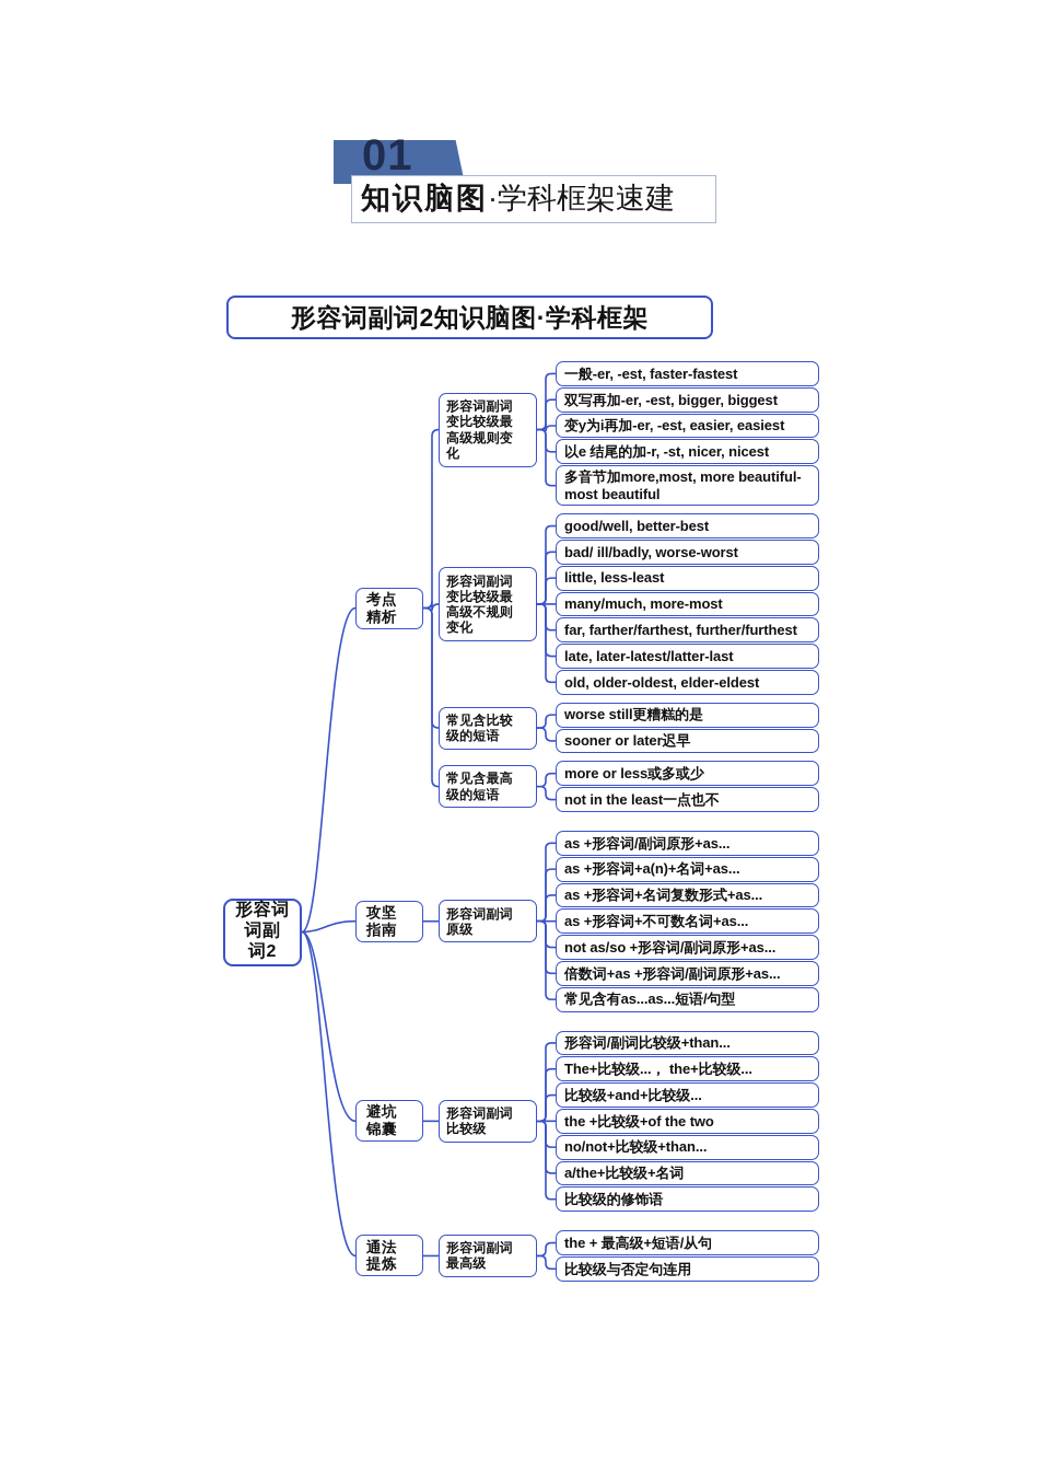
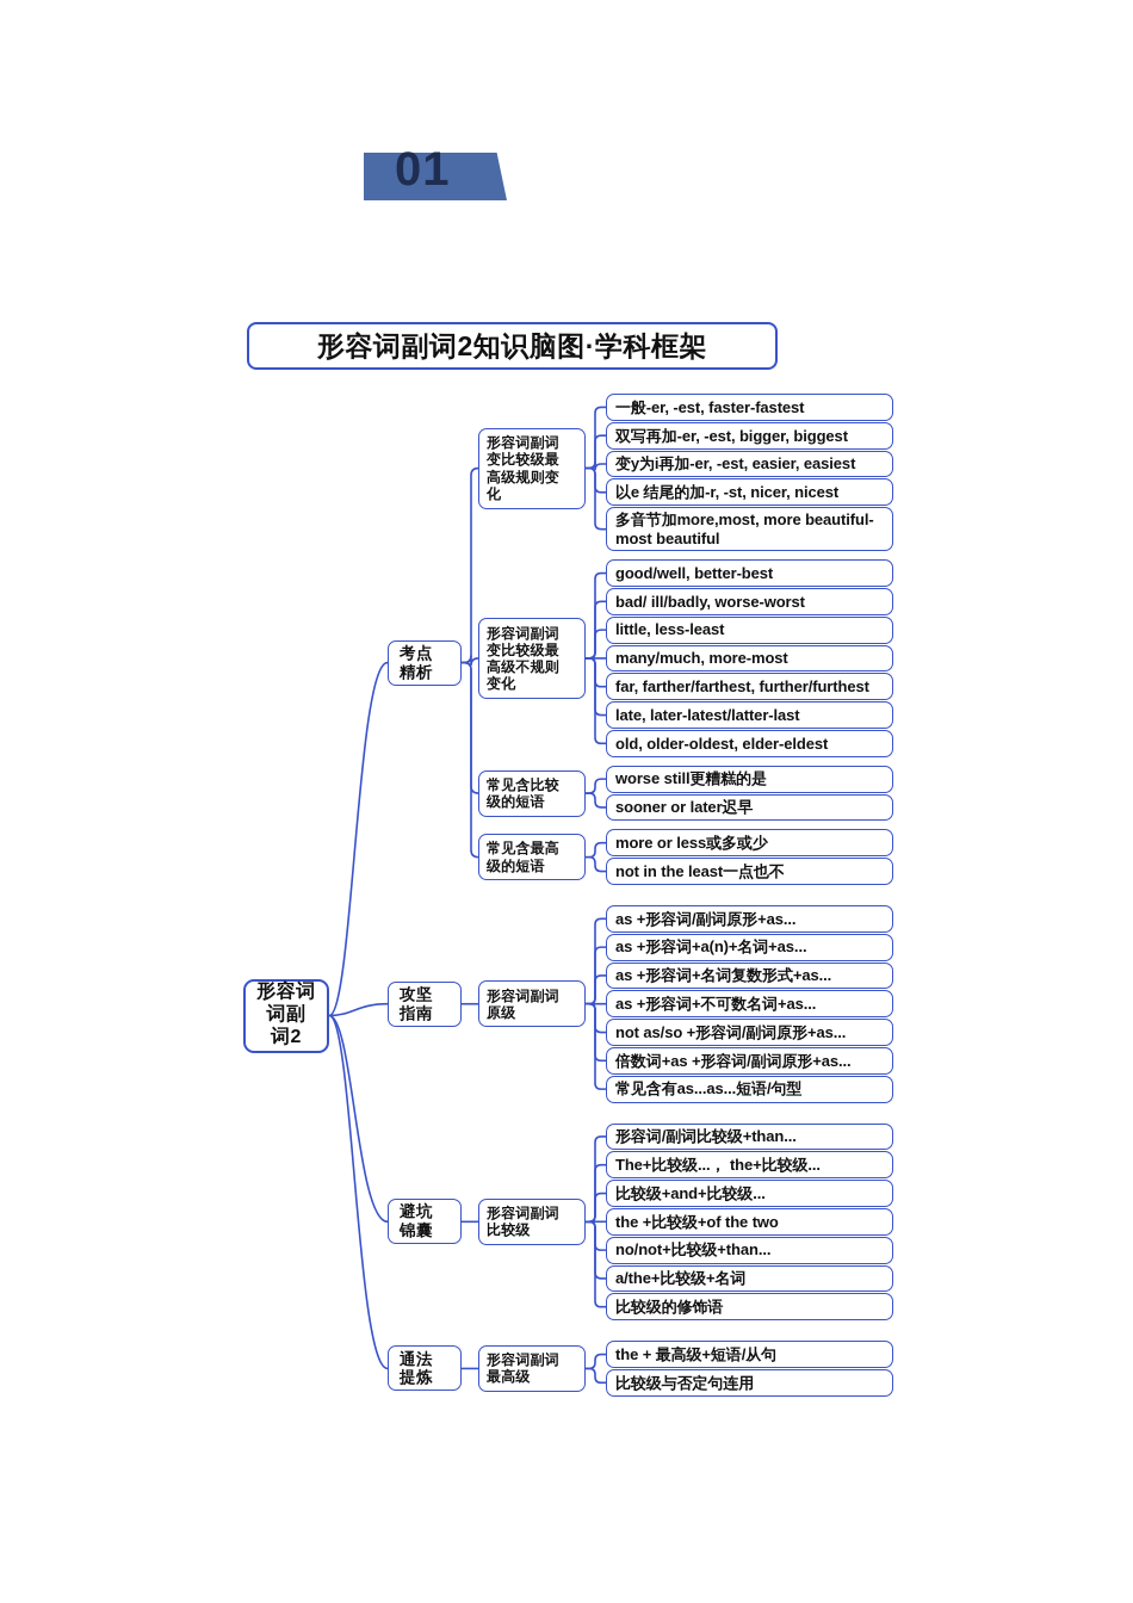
  01
- 知识脑图
- ·学科框架速建
  形容词副词2知识脑图·学科框架
  一般-er, -est, faster-fastest
  双写再加-er, -est, bigger, biggest
  变y为i再加-er, -est, easier, easiest
  以e 结尾的加-r, -st, nicer, nicest
  多音节加more,most, more beautiful-most beautiful
  形容词副词
  变比较级最
  高级规则变
  化
  good/well, better-best
  bad/ ill/badly, worse-worst
  little, less-least
  many/much, more-most
  far, farther/farthest, further/furthest
  late, later-latest/latter-last
  old, older-oldest, elder-eldest
  形容词副词
  变比较级最
  高级不规则
  变化
  worse still更糟糕的是
  sooner or later迟早
  常见含比较
  级的短语
  more or less或多或少
  not in the least一点也不
  常见含最高
  级的短语
  考点
  精析
  as +形容词/副词原形+as...
  as +形容词+a(n)+名词+as...
  as +形容词+名词复数形式+as...
  as +形容词+不可数名词+as...
  not as/so +形容词/副词原形+as...
  倍数词+as +形容词/副词原形+as...
  常见含有as...as...短语/句型
  形容词副词
  原级
  攻坚
  指南
  形容词/副词比较级+than...
  The+比较级...， the+比较级...
  比较级+and+比较级...
  the +比较级+of the two
  no/not+比较级+than...
  a/the+比较级+名词
  比较级的修饰语
  形容词副词
  比较级
  避坑
  锦囊
  the + 最高级+短语/从句
  比较级与否定句连用
  形容词副词
  最高级
  通法
  提炼
  形容词
  词副
  词2
